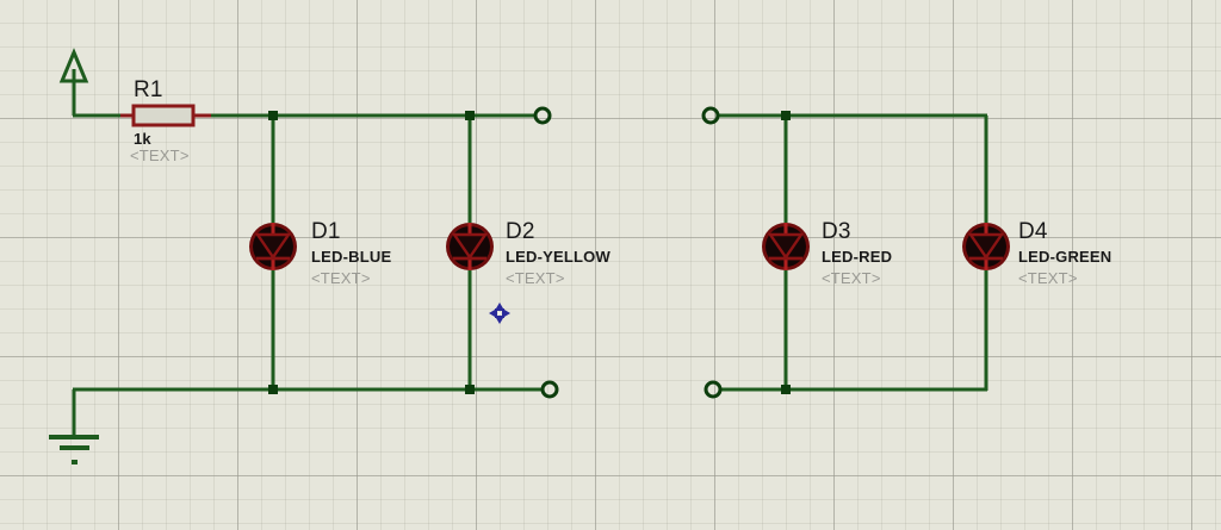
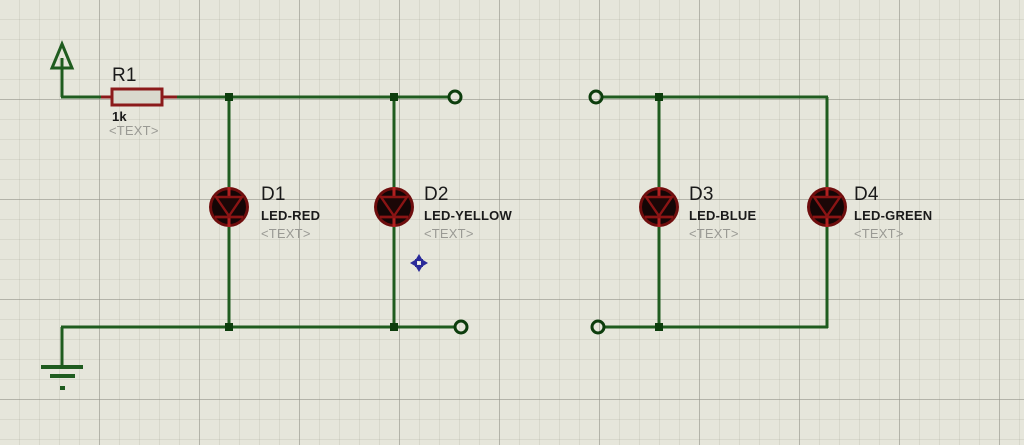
  R1
  1k
  <TEXT>
  D1
- LED-BLUE
+ LED-RED
  <TEXT>
  D2
  LED-YELLOW
  <TEXT>
  D3
- LED-RED
+ LED-BLUE
  <TEXT>
  D4
  LED-GREEN
  <TEXT>
